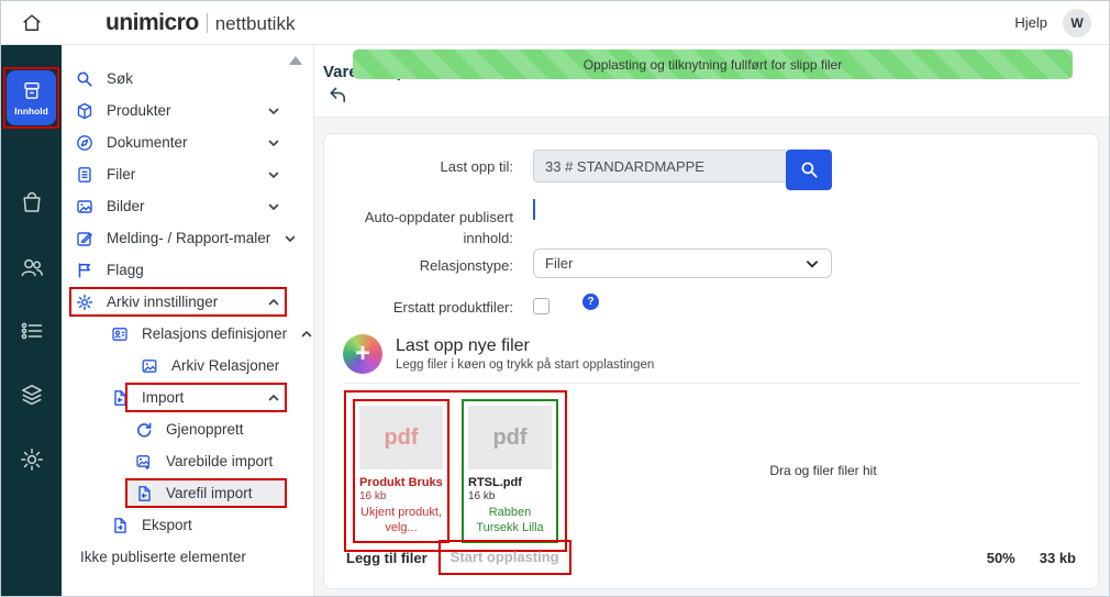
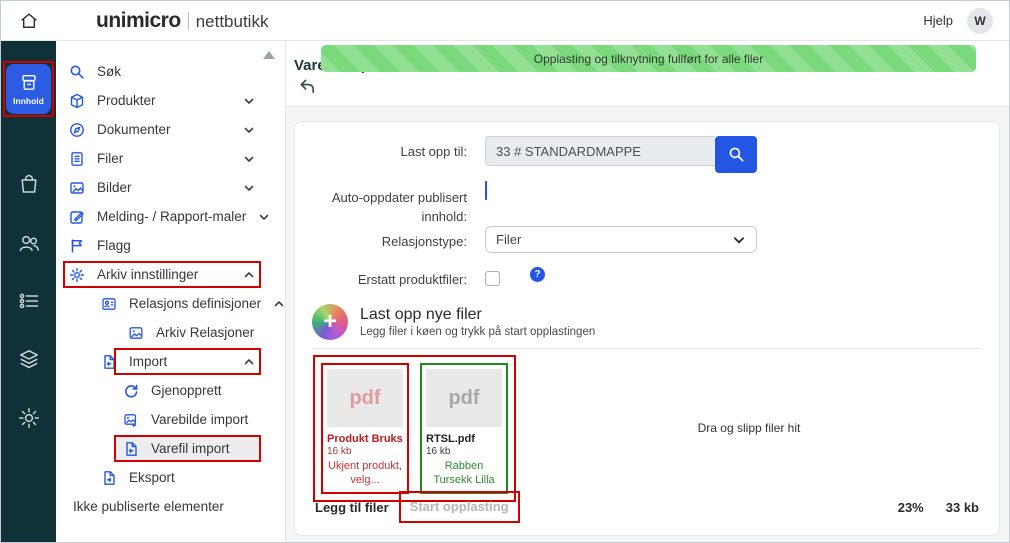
  unimicro
  nettbutikk
  Hjelp
  W
  Innhold
  Søk
  Produkter
  Dokumenter
  Filer
  Bilder
  Melding- / Rapport-maler
  Flagg
  Arkiv innstillinger
  Relasjons definisjoner
  Arkiv Relasjoner
  Import
  Gjenopprett
  Varebilde import
  Varefil import
  Eksport
  Ikke publiserte elementer
- Opplasting og tilknytning fullført for slipp filer
+ Opplasting og tilknytning fullført for alle filer
  Last opp til:
  33 # STANDARDMAPPE
  Auto-oppdater publisert innhold:
  Relasjonstype:
  Filer
  Erstatt produktfiler:
  ?
  +
  Last opp nye filer
  Legg filer i køen og trykk på start opplastingen
  pdf
  Produkt Bruks
  16 kb
  Ukjent produkt, velg...
  pdf
  RTSL.pdf
  16 kb
  Rabben Tursekk Lilla
- Dra og filer filer hit
+ Dra og slipp filer hit
  Legg til filer
  Start opplasting
- 50%
+ 23%
  33 kb
